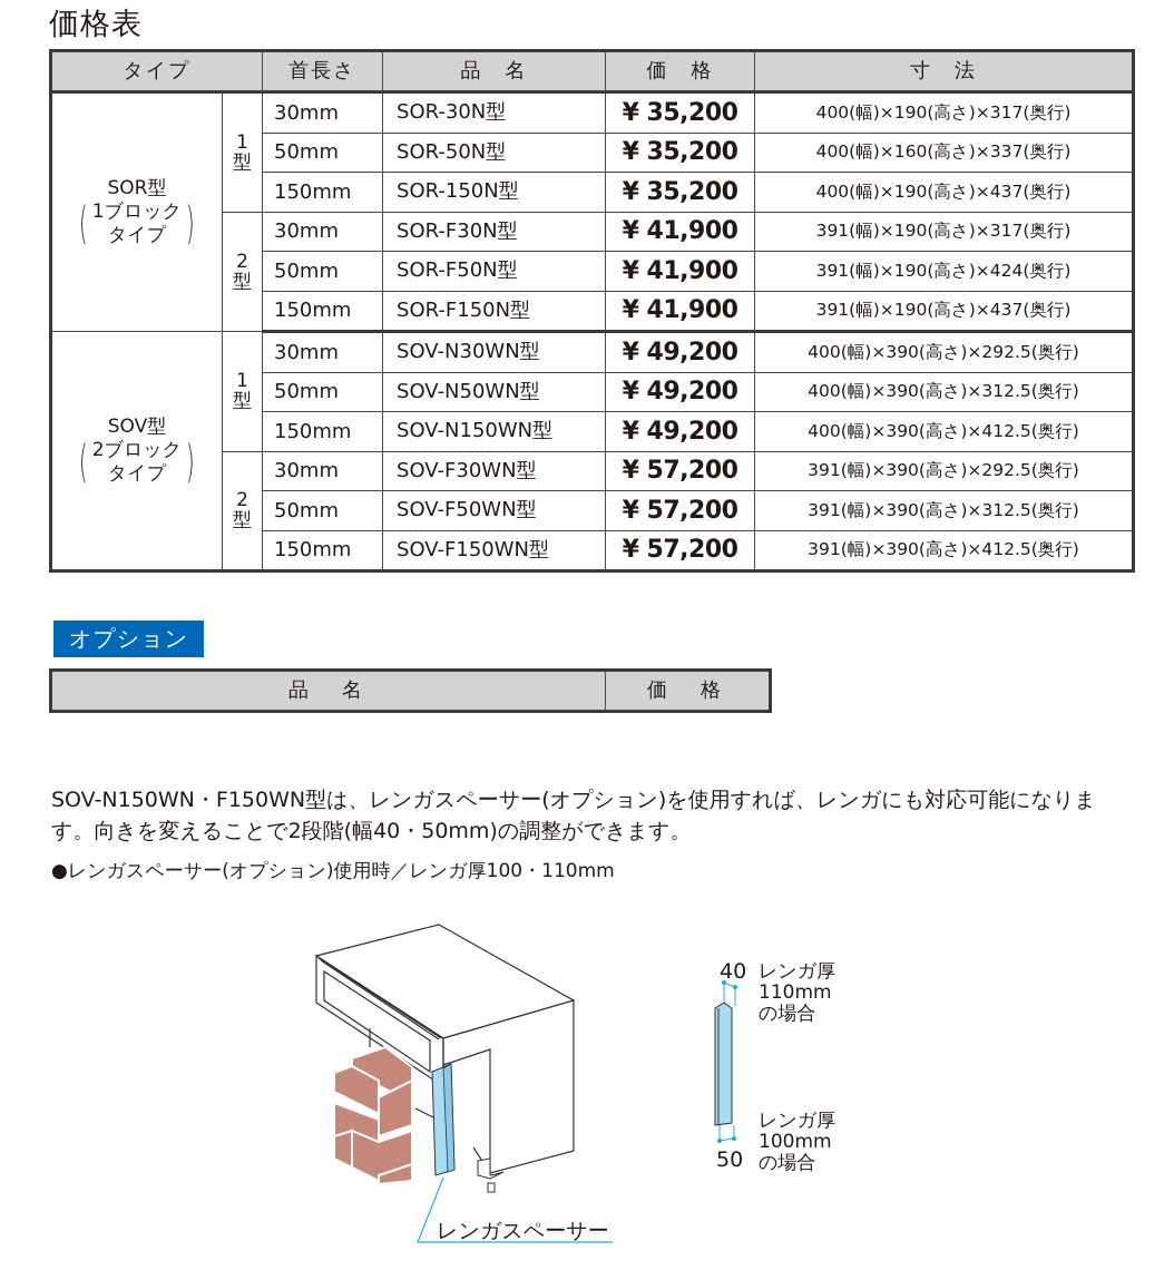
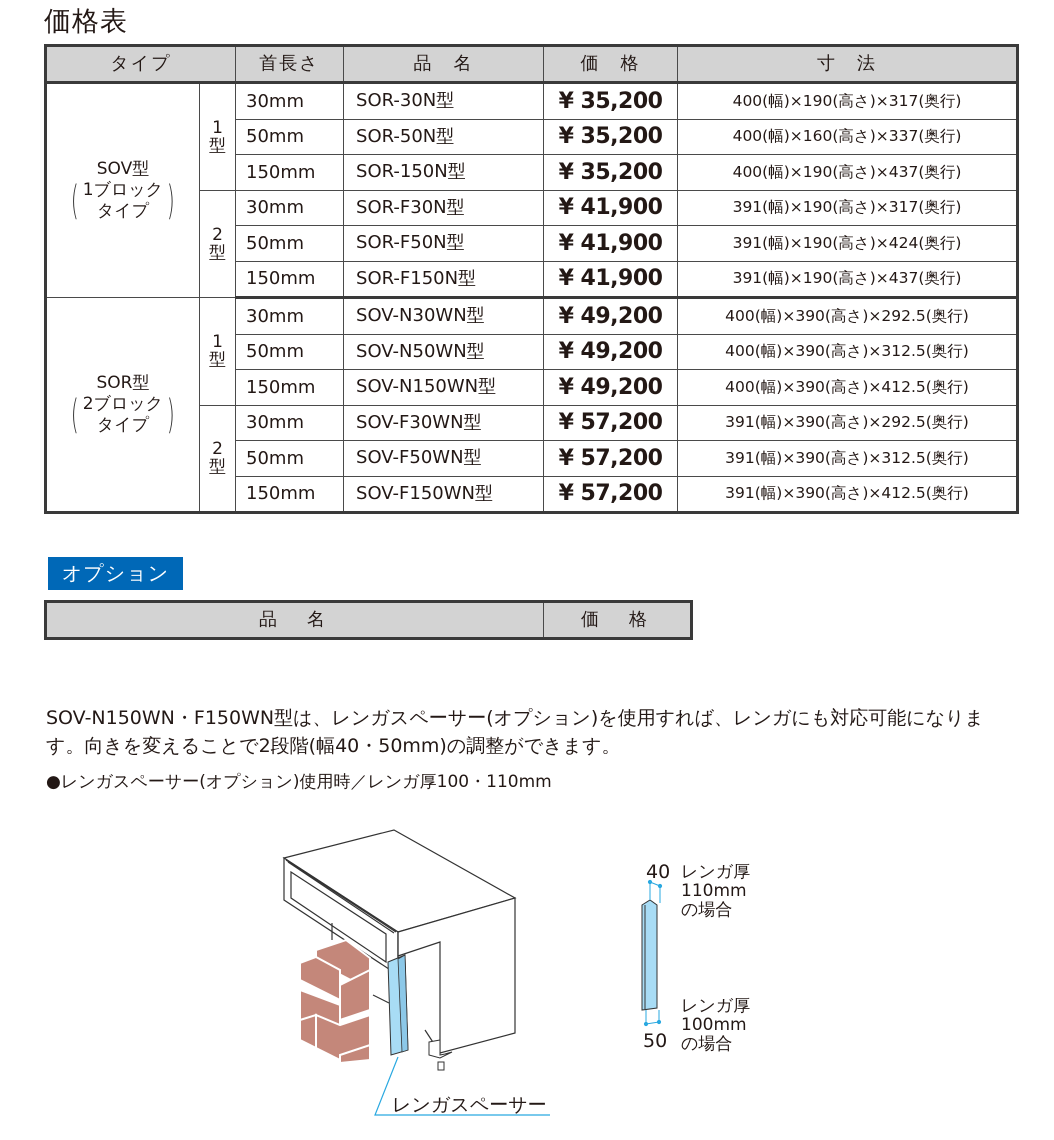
  価格表
  タイプ	首長さ	品 名	価 格	寸 法
- SOR型 ( 1ブロック タイプ )	1 型	30mm	SOR-30N型	¥ 35,200	400(幅)×190(高さ)×317(奥行)
+ SOV型 ( 1ブロック タイプ )	1 型	30mm	SOR-30N型	¥ 35,200	400(幅)×190(高さ)×317(奥行)
  50mm	SOR-50N型	¥ 35,200	400(幅)×160(高さ)×337(奥行)
  150mm	SOR-150N型	¥ 35,200	400(幅)×190(高さ)×437(奥行)
  2 型	30mm	SOR-F30N型	¥ 41,900	391(幅)×190(高さ)×317(奥行)
  50mm	SOR-F50N型	¥ 41,900	391(幅)×190(高さ)×424(奥行)
  150mm	SOR-F150N型	¥ 41,900	391(幅)×190(高さ)×437(奥行)
- SOV型 ( 2ブロック タイプ )	1 型	30mm	SOV-N30WN型	¥ 49,200	400(幅)×390(高さ)×292.5(奥行)
+ SOR型 ( 2ブロック タイプ )	1 型	30mm	SOV-N30WN型	¥ 49,200	400(幅)×390(高さ)×292.5(奥行)
  50mm	SOV-N50WN型	¥ 49,200	400(幅)×390(高さ)×312.5(奥行)
  150mm	SOV-N150WN型	¥ 49,200	400(幅)×390(高さ)×412.5(奥行)
  2 型	30mm	SOV-F30WN型	¥ 57,200	391(幅)×390(高さ)×292.5(奥行)
  50mm	SOV-F50WN型	¥ 57,200	391(幅)×390(高さ)×312.5(奥行)
  150mm	SOV-F150WN型	¥ 57,200	391(幅)×390(高さ)×412.5(奥行)
  オプション
  品 名	価 格
  SOV-N150WN・F150WN型は、レンガスペーサー(オプション)を使用すれば、レンガにも対応可能になります。向きを変えることで2段階(幅40・50mm)の調整ができます。
  ●レンガスペーサー(オプション)使用時／レンガ厚100・110mm
  レンガスペーサー
  40
  レンガ厚
  110mm
  の場合
  50
  レンガ厚
  100mm
  の場合
